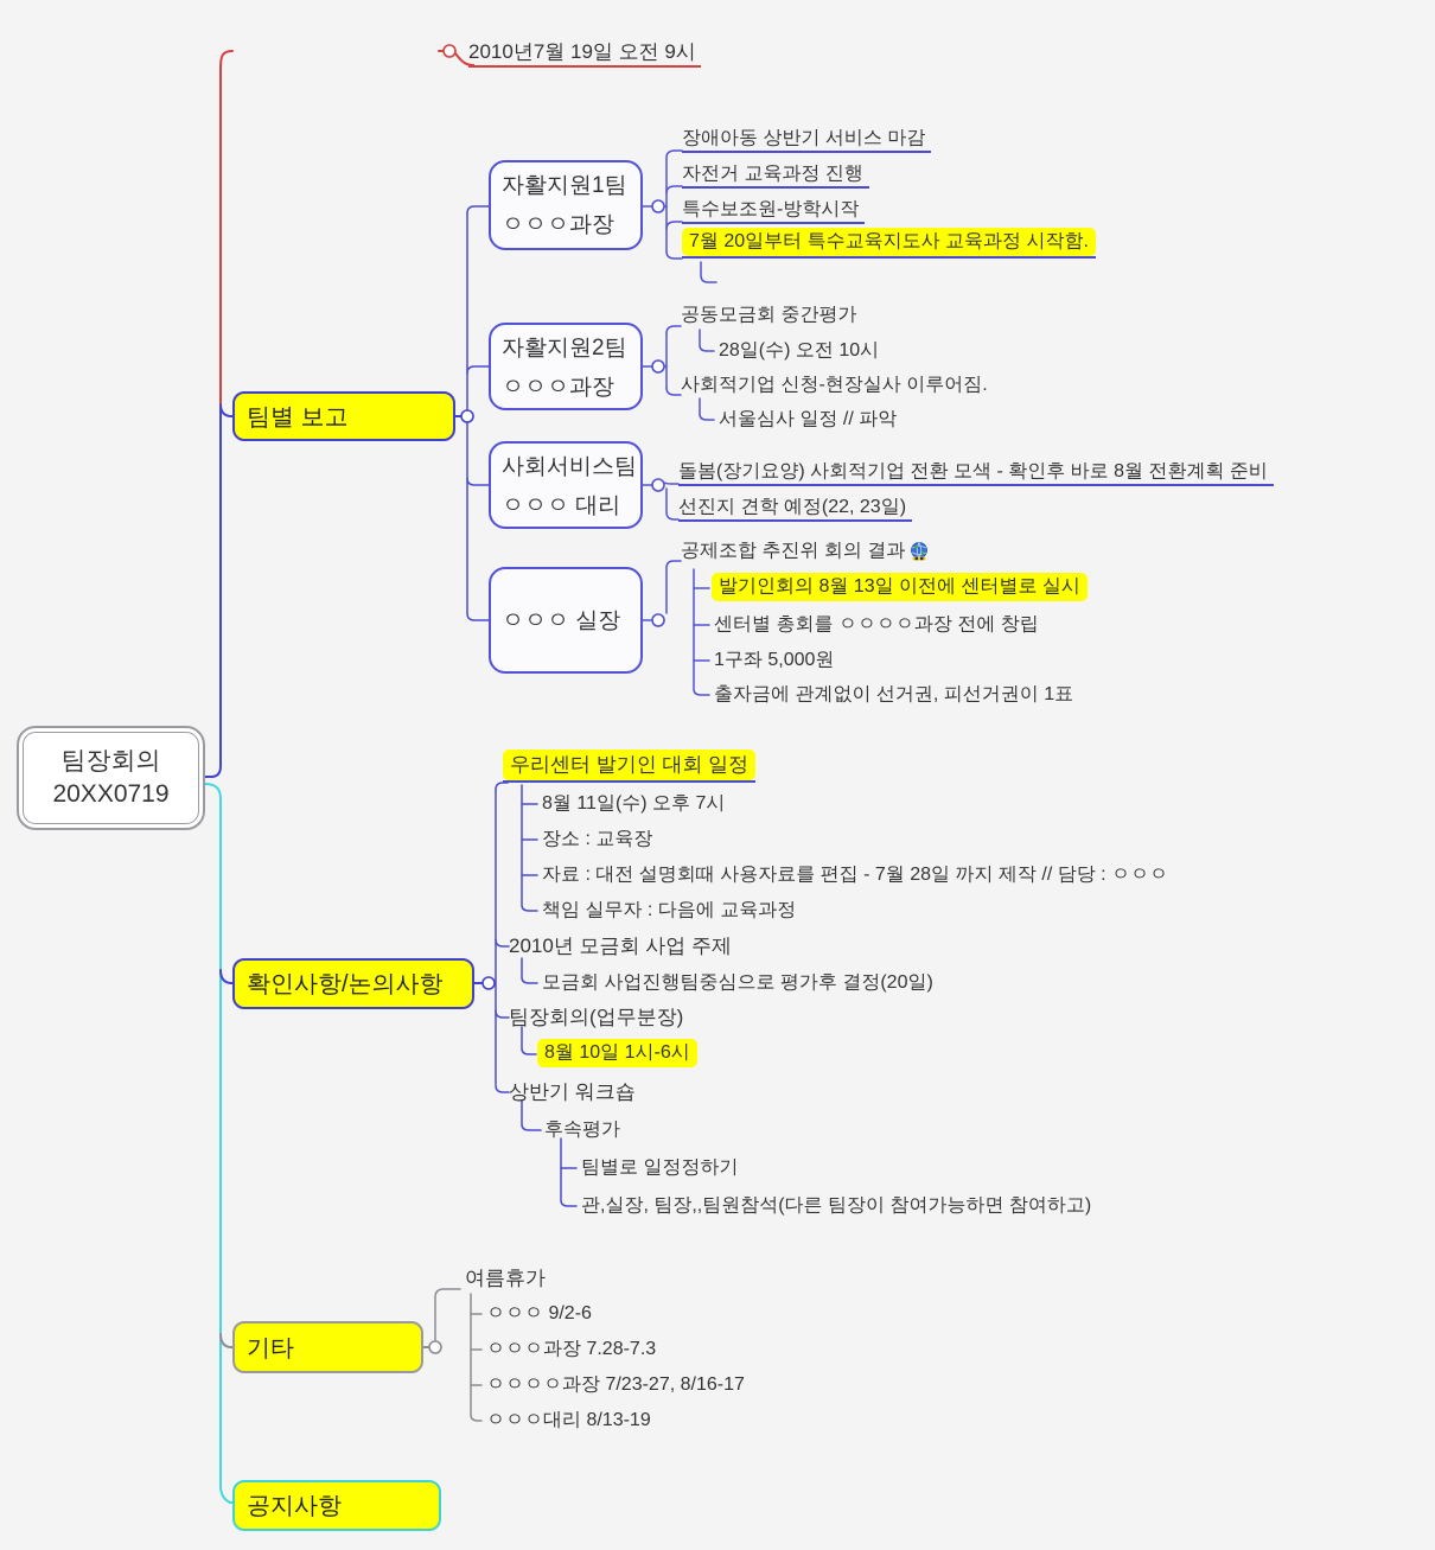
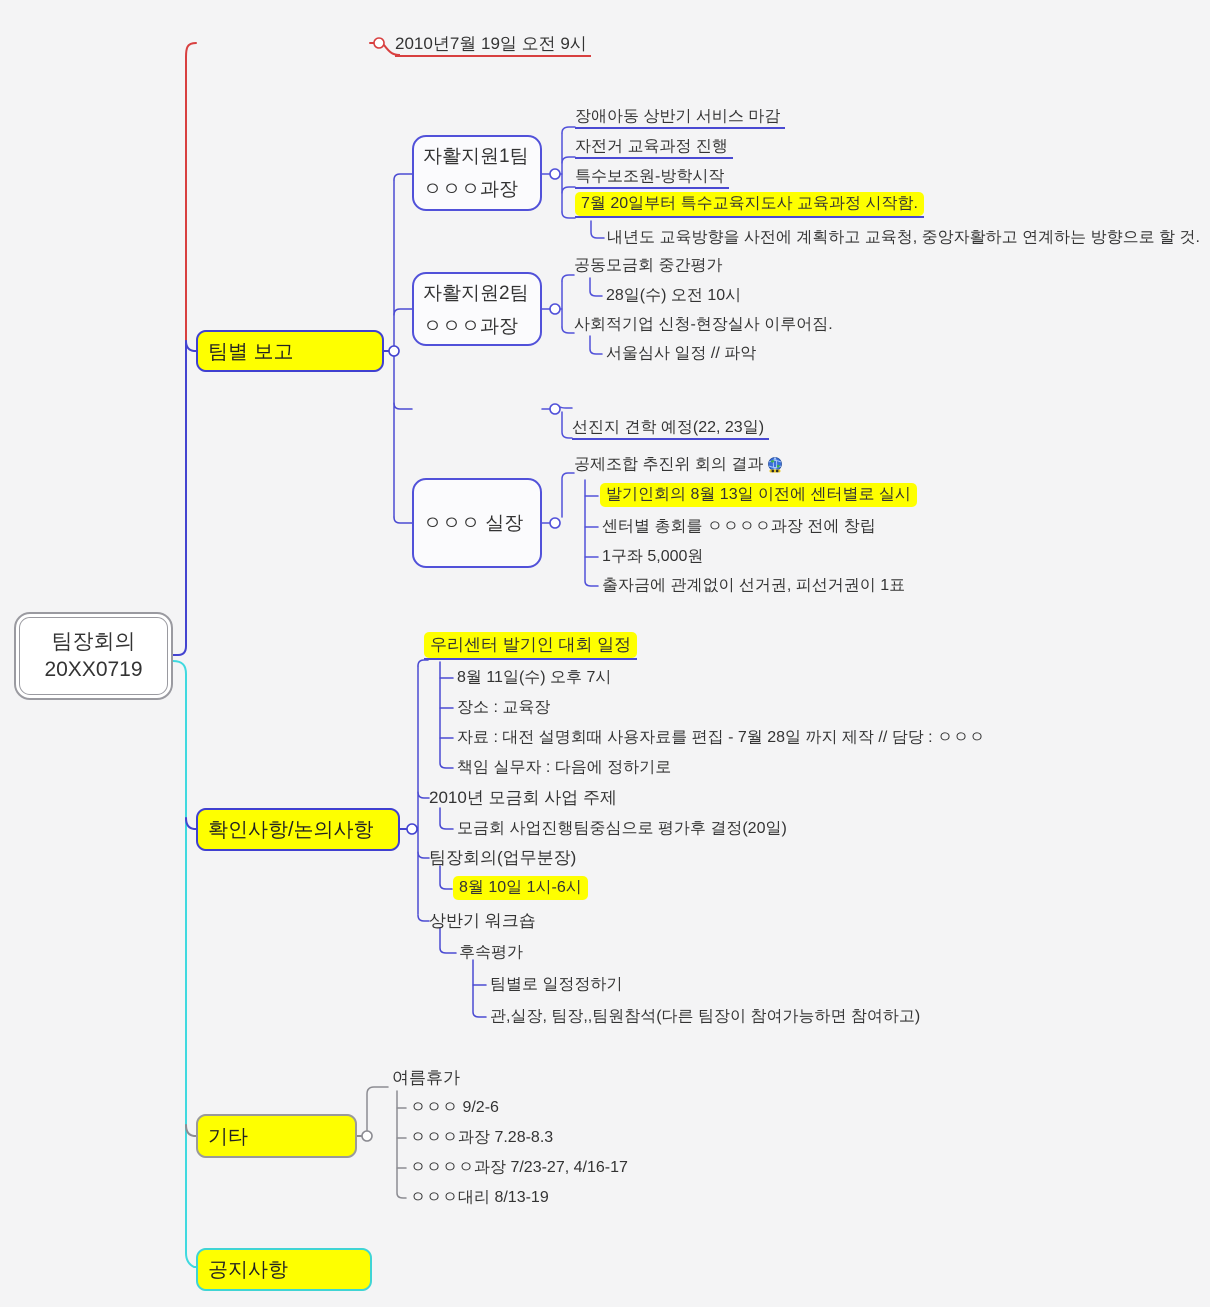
  팀장회의
  20XX0719
  팀별 보고
  확인사항/논의사항
  기타
  공지사항
  2010년7월 19일 오전 9시
  자활지원1팀
  ㅇㅇㅇ과장
  자활지원2팀
  ㅇㅇㅇ과장
- 사회서비스팀
- ㅇㅇㅇ 대리
  ㅇㅇㅇ 실장
  장애아동 상반기 서비스 마감
  자전거 교육과정 진행
  특수보조원-방학시작
  7월 20일부터 특수교육지도사 교육과정 시작함.
+ 내년도 교육방향을 사전에 계획하고 교육청, 중앙자활하고 연계하는 방향으로 할 것.
  공동모금회 중간평가
  28일(수) 오전 10시
  사회적기업 신청-현장실사 이루어짐.
  서울심사 일정 // 파악
- 돌봄(장기요양) 사회적기업 전환 모색 - 확인후 바로 8월 전환계획 준비
  선진지 견학 예정(22, 23일)
  공제조합 추진위 회의 결과
  발기인회의 8월 13일 이전에 센터별로 실시
  센터별 총회를 ㅇㅇㅇㅇ과장 전에 창립
  1구좌 5,000원
  출자금에 관계없이 선거권, 피선거권이 1표
  우리센터 발기인 대회 일정
  8월 11일(수) 오후 7시
  장소 : 교육장
  자료 : 대전 설명회때 사용자료를 편집 - 7월 28일 까지 제작 // 담당 : ㅇㅇㅇ
- 책임 실무자 : 다음에 교육과정
+ 책임 실무자 : 다음에 정하기로
  2010년 모금회 사업 주제
  모금회 사업진행팀중심으로 평가후 결정(20일)
  팀장회의(업무분장)
  8월 10일 1시-6시
  상반기 워크숍
  후속평가
  팀별로 일정정하기
  관,실장, 팀장,,팀원참석(다른 팀장이 참여가능하면 참여하고)
  여름휴가
  ㅇㅇㅇ 9/2-6
- ㅇㅇㅇ과장 7.28-7.3
+ ㅇㅇㅇ과장 7.28-8.3
- ㅇㅇㅇㅇ과장 7/23-27, 8/16-17
+ ㅇㅇㅇㅇ과장 7/23-27, 4/16-17
  ㅇㅇㅇ대리 8/13-19
